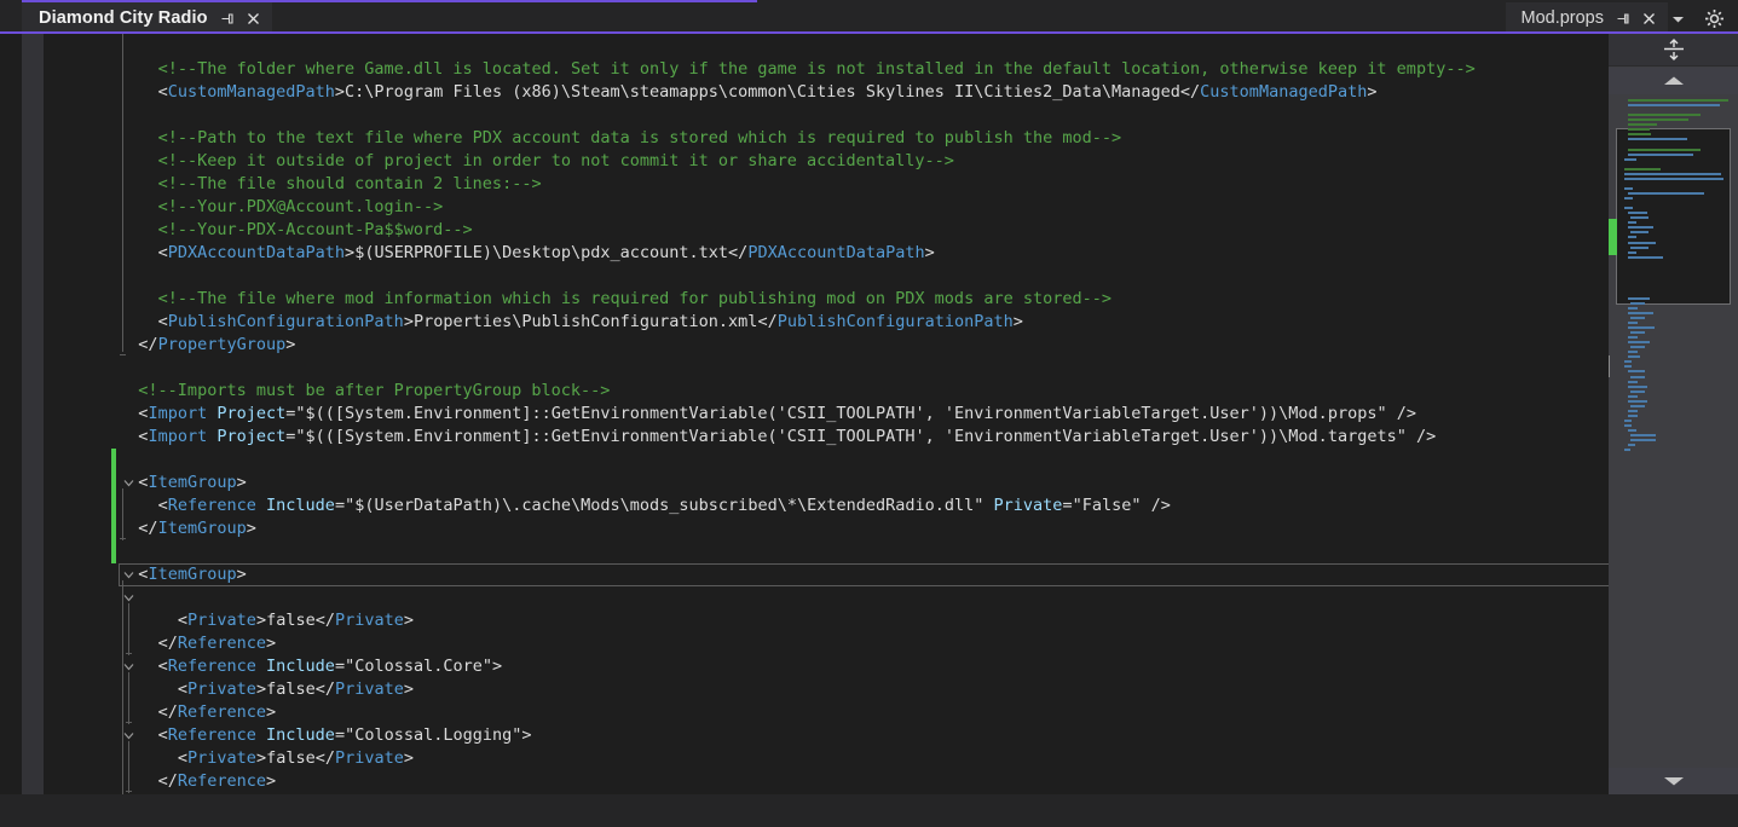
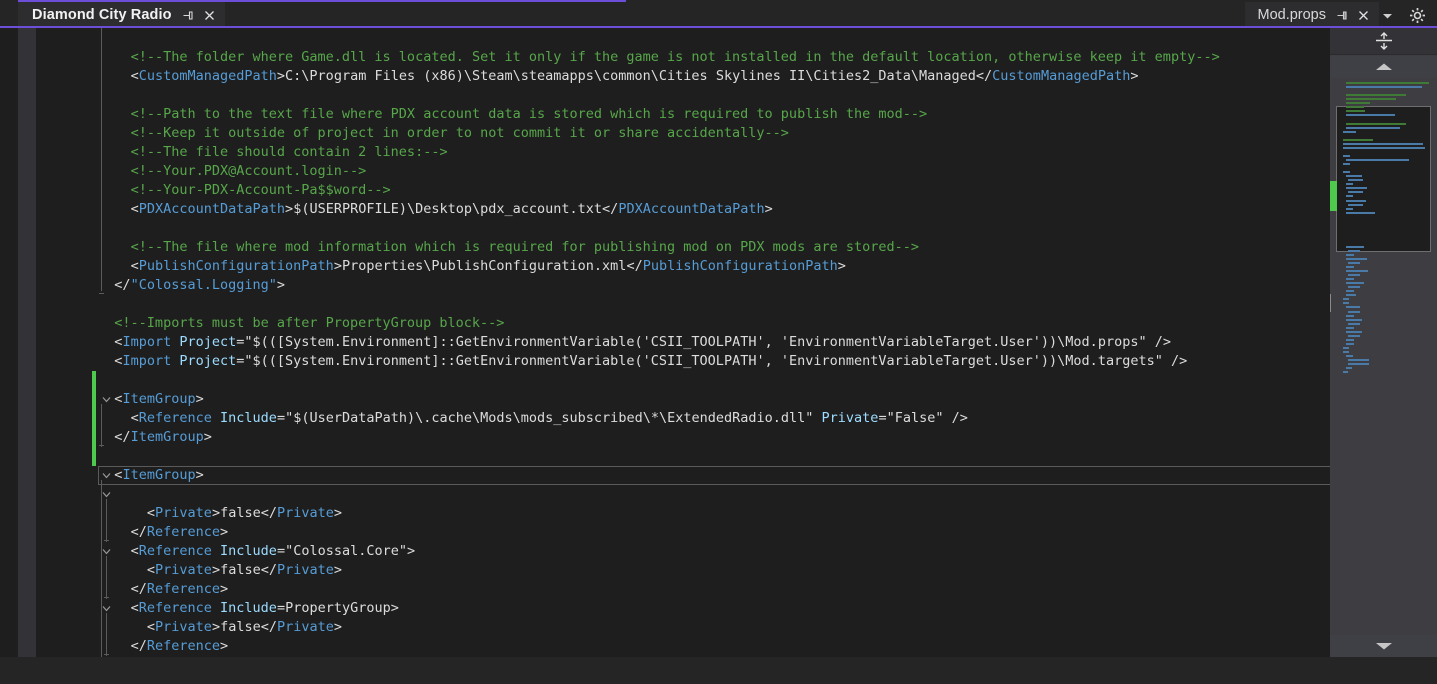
  Diamond City Radio
  Mod.props
  <!--The folder where Game.dll is located. Set it only if the game is not installed in the default location, otherwise keep it empty-->
  <CustomManagedPath>C:\Program Files (x86)\Steam\steamapps\common\Cities Skylines II\Cities2_Data\Managed</CustomManagedPath>
  <!--Path to the text file where PDX account data is stored which is required to publish the mod-->
  <!--Keep it outside of project in order to not commit it or share accidentally-->
  <!--The file should contain 2 lines:-->
  <!--Your.PDX@Account.login-->
  <!--Your-PDX-Account-Pa$$word-->
  <PDXAccountDataPath>$(USERPROFILE)\Desktop\pdx_account.txt</PDXAccountDataPath>
  <!--The file where mod information which is required for publishing mod on PDX mods are stored-->
  <PublishConfigurationPath>Properties\PublishConfiguration.xml</PublishConfigurationPath>
- </PropertyGroup>
+ </"Colossal.Logging">
  <!--Imports must be after PropertyGroup block-->
  <Import Project="$(([System.Environment]::GetEnvironmentVariable('CSII_TOOLPATH', 'EnvironmentVariableTarget.User'))\Mod.props" />
  <Import Project="$(([System.Environment]::GetEnvironmentVariable('CSII_TOOLPATH', 'EnvironmentVariableTarget.User'))\Mod.targets" />
  <ItemGroup>
  <Reference Include="$(UserDataPath)\.cache\Mods\mods_subscribed\*\ExtendedRadio.dll" Private="False" />
  </ItemGroup>
  <ItemGroup>
  <Private>false</Private>
  </Reference>
  <Reference Include="Colossal.Core">
  <Private>false</Private>
  </Reference>
- <Reference Include="Colossal.Logging">
+ <Reference Include=PropertyGroup>
  <Private>false</Private>
  </Reference>
